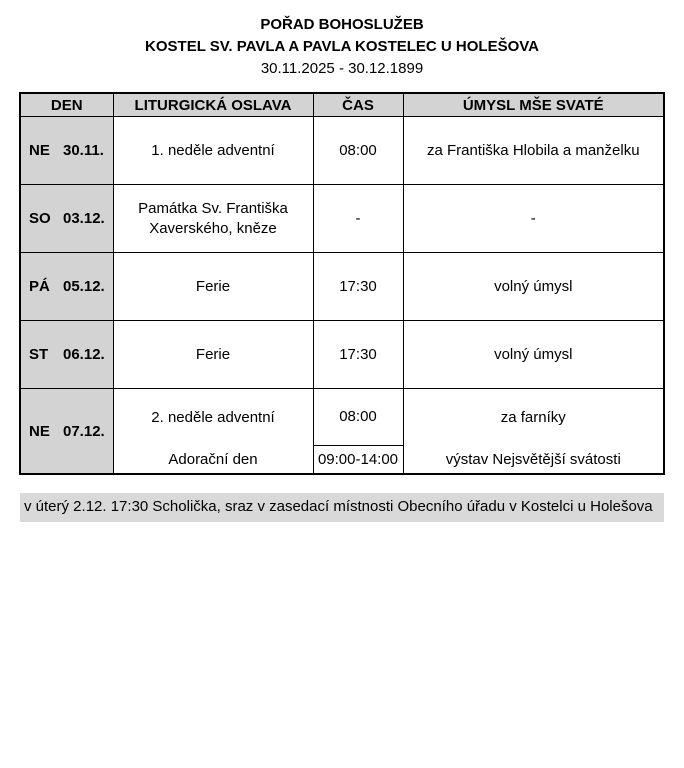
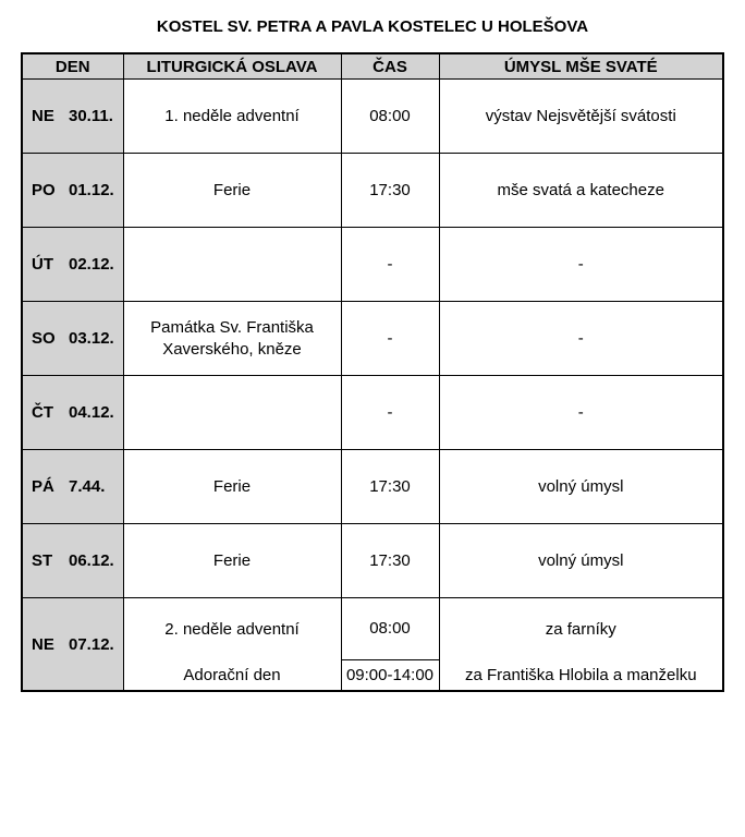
- POŘAD BOHOSLUŽEB
- KOSTEL SV. PAVLA A PAVLA KOSTELEC U HOLEŠOVA
+ KOSTEL SV. PETRA A PAVLA KOSTELEC U HOLEŠOVA
- 30.11.2025 - 30.12.1899
  DEN	LITURGICKÁ OSLAVA	ČAS	ÚMYSL MŠE SVATÉ
- NE 30.11.	1. neděle adventní	08:00	za Františka Hlobila a manželku
+ NE 30.11.	1. neděle adventní	08:00	výstav Nejsvětější svátosti
+ PO 01.12.	Ferie	17:30	mše svatá a katecheze
+ ÚT 02.12.		-	-
  SO 03.12.	Památka Sv. Františka Xaverského, kněze	-	-
+ ČT 04.12.		-	-
- PÁ 05.12.	Ferie	17:30	volný úmysl
+ PÁ 7.44.	Ferie	17:30	volný úmysl
  ST 06.12.	Ferie	17:30	volný úmysl
- NE 07.12.	2. neděle adventní Adorační den	08:00 09:00-14:00	za farníky výstav Nejsvětější svátosti
+ NE 07.12.	2. neděle adventní Adorační den	08:00 09:00-14:00	za farníky za Františka Hlobila a manželku
- v úterý 2.12. 17:30 Scholička, sraz v zasedací místnosti Obecního úřadu v Kostelci u Holešova
